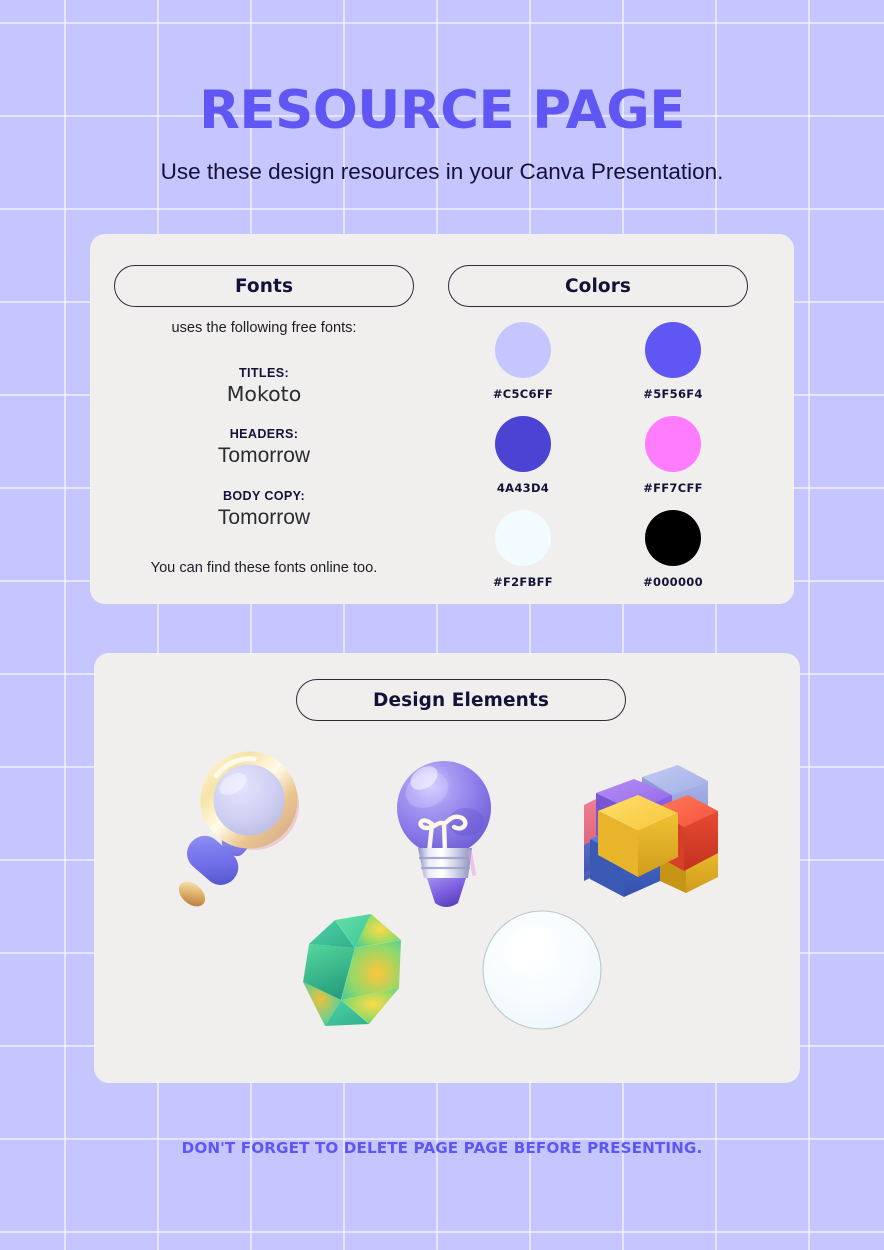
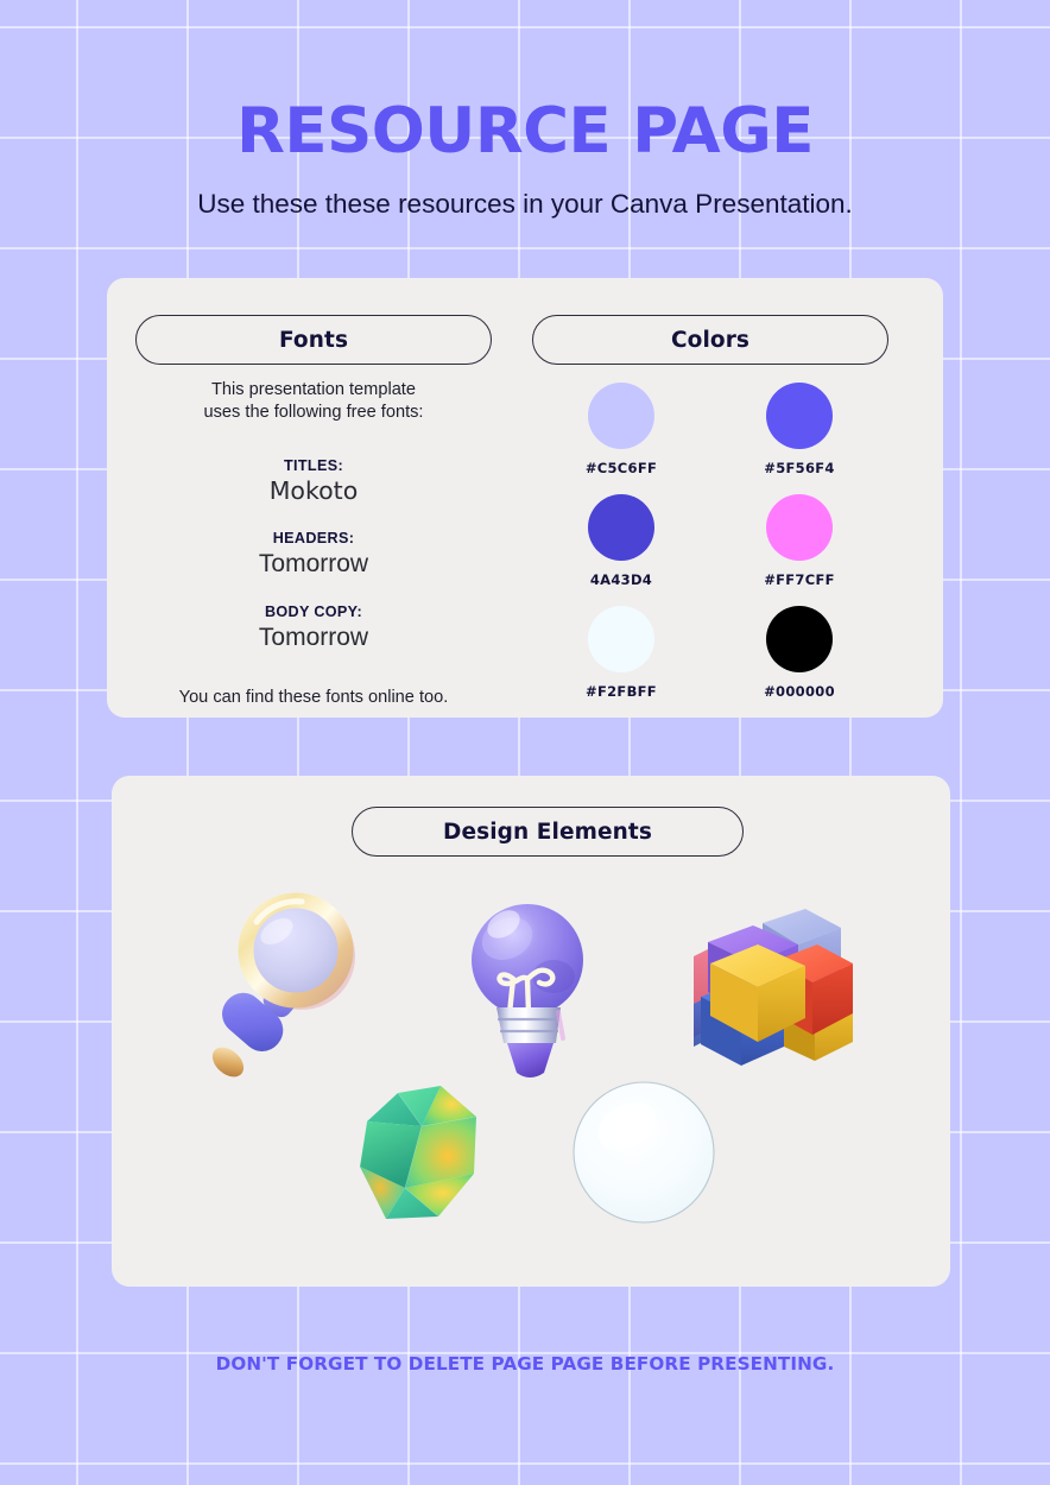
  RESOURCE PAGE
- Use these design resources in your Canva Presentation.
+ Use these these resources in your Canva Presentation.
  Fonts
  Colors
+ This presentation template
  uses the following free fonts:
  TITLES:
  Mokoto
  HEADERS:
  Tomorrow
  BODY COPY:
  Tomorrow
  You can find these fonts online too.
  #C5C6FF
  #5F56F4
  4A43D4
  #FF7CFF
  #F2FBFF
  #000000
  Design Elements
  DON'T FORGET TO DELETE PAGE PAGE BEFORE PRESENTING.
